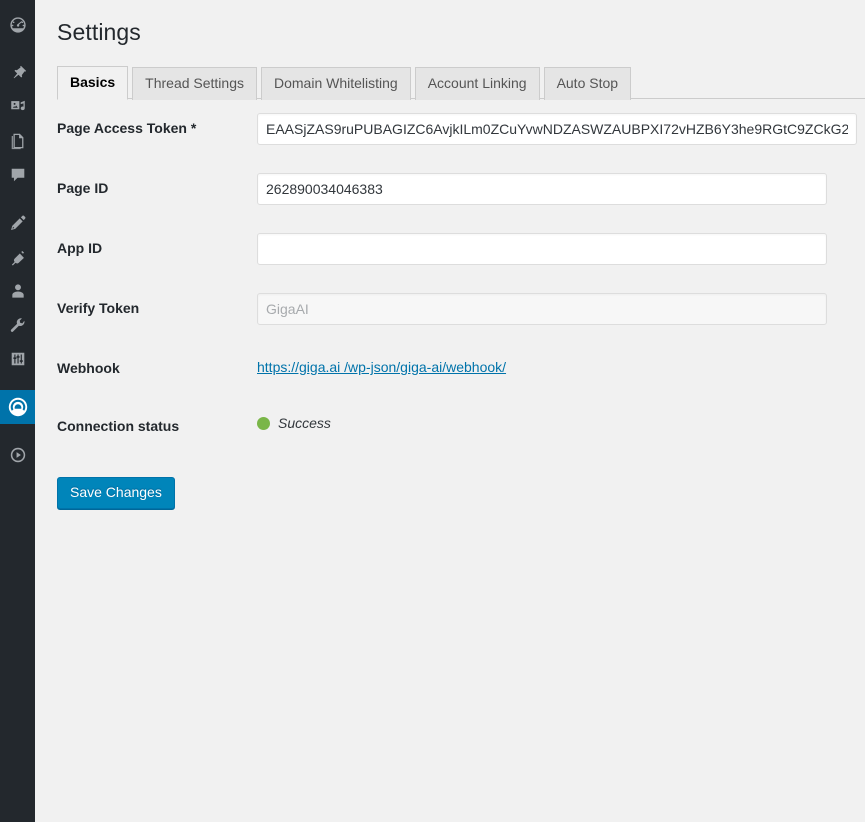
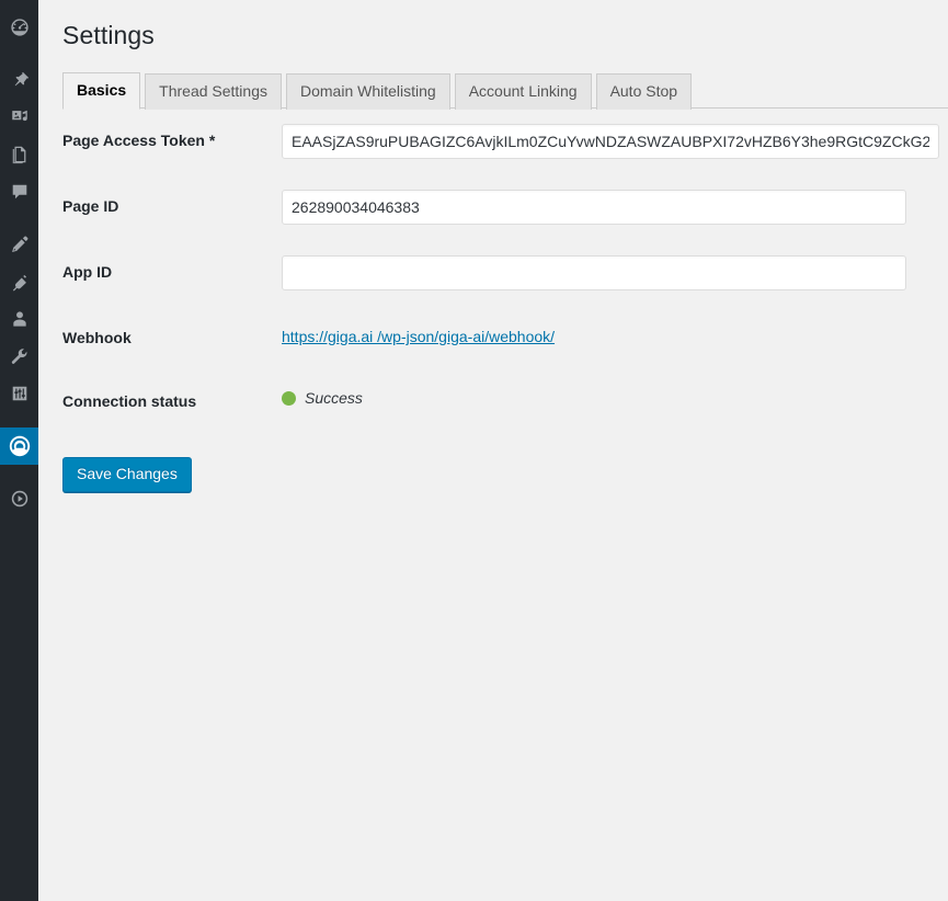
  Settings
  Basics Thread Settings Domain Whitelisting Account Linking Auto Stop
  Page Access Token *
  EAASjZAS9ruPUBAGIZC6AvjkILm0ZCuYvwNDZASWZAUBPXI72vHZB6Y3he9RGtC9ZCkG2
  Page ID
  262890034046383
  App ID
- Verify Token
- GigaAI
  Webhook
  https://giga.ai /wp-json/giga-ai/webhook/
  Connection status
  Success
  Save Changes
